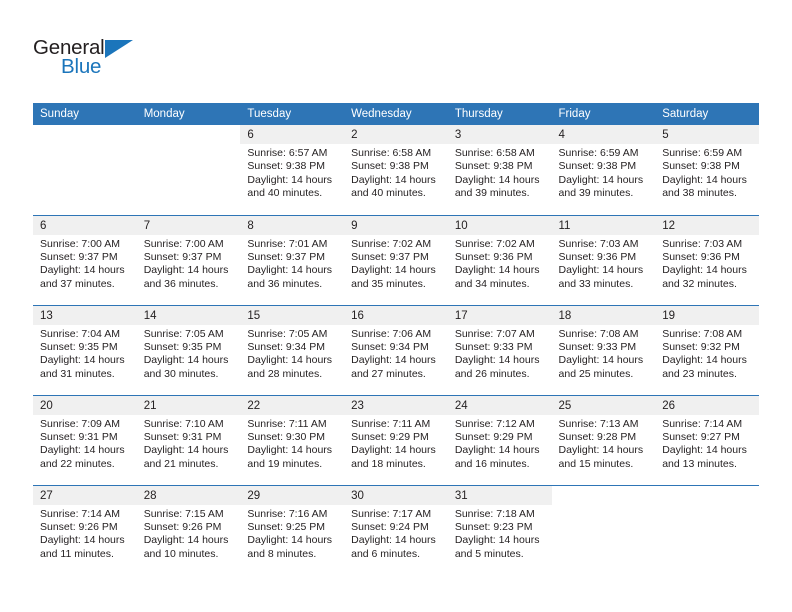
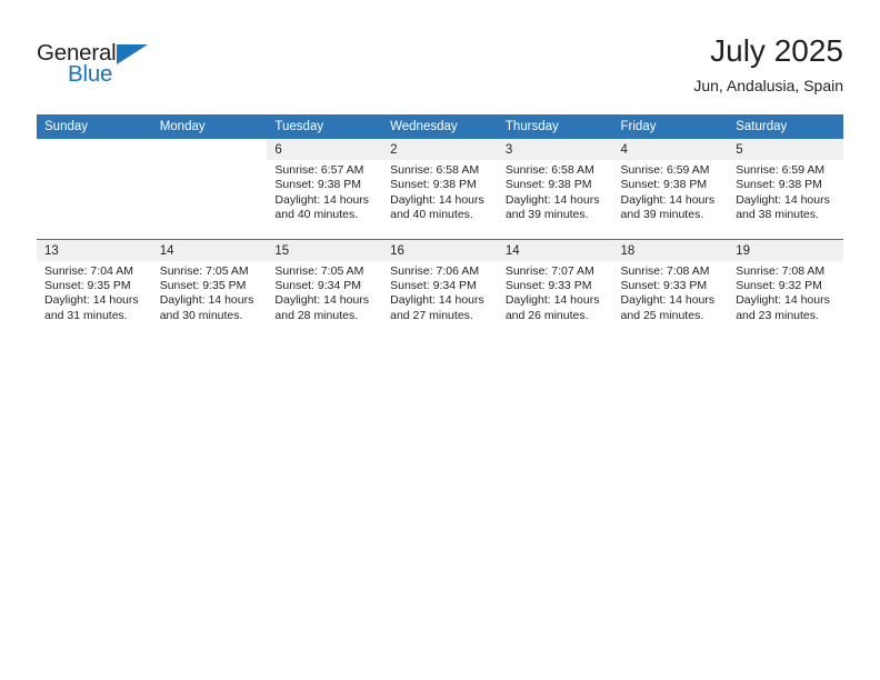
  General
  Blue
+ July 2025
+ Jun, Andalusia, Spain
  Sunday	Monday	Tuesday	Wednesday	Thursday	Friday	Saturday
  		6Sunrise: 6:57 AMSunset: 9:38 PMDaylight: 14 hours and 40 minutes.	2Sunrise: 6:58 AMSunset: 9:38 PMDaylight: 14 hours and 40 minutes.	3Sunrise: 6:58 AMSunset: 9:38 PMDaylight: 14 hours and 39 minutes.	4Sunrise: 6:59 AMSunset: 9:38 PMDaylight: 14 hours and 39 minutes.	5Sunrise: 6:59 AMSunset: 9:38 PMDaylight: 14 hours and 38 minutes.
- 6Sunrise: 7:00 AMSunset: 9:37 PMDaylight: 14 hours and 37 minutes.	7Sunrise: 7:00 AMSunset: 9:37 PMDaylight: 14 hours and 36 minutes.	8Sunrise: 7:01 AMSunset: 9:37 PMDaylight: 14 hours and 36 minutes.	9Sunrise: 7:02 AMSunset: 9:37 PMDaylight: 14 hours and 35 minutes.	10Sunrise: 7:02 AMSunset: 9:36 PMDaylight: 14 hours and 34 minutes.	11Sunrise: 7:03 AMSunset: 9:36 PMDaylight: 14 hours and 33 minutes.	12Sunrise: 7:03 AMSunset: 9:36 PMDaylight: 14 hours and 32 minutes.
- 13Sunrise: 7:04 AMSunset: 9:35 PMDaylight: 14 hours and 31 minutes.	14Sunrise: 7:05 AMSunset: 9:35 PMDaylight: 14 hours and 30 minutes.	15Sunrise: 7:05 AMSunset: 9:34 PMDaylight: 14 hours and 28 minutes.	16Sunrise: 7:06 AMSunset: 9:34 PMDaylight: 14 hours and 27 minutes.	17Sunrise: 7:07 AMSunset: 9:33 PMDaylight: 14 hours and 26 minutes.	18Sunrise: 7:08 AMSunset: 9:33 PMDaylight: 14 hours and 25 minutes.	19Sunrise: 7:08 AMSunset: 9:32 PMDaylight: 14 hours and 23 minutes.
+ 13Sunrise: 7:04 AMSunset: 9:35 PMDaylight: 14 hours and 31 minutes.	14Sunrise: 7:05 AMSunset: 9:35 PMDaylight: 14 hours and 30 minutes.	15Sunrise: 7:05 AMSunset: 9:34 PMDaylight: 14 hours and 28 minutes.	16Sunrise: 7:06 AMSunset: 9:34 PMDaylight: 14 hours and 27 minutes.	14Sunrise: 7:07 AMSunset: 9:33 PMDaylight: 14 hours and 26 minutes.	18Sunrise: 7:08 AMSunset: 9:33 PMDaylight: 14 hours and 25 minutes.	19Sunrise: 7:08 AMSunset: 9:32 PMDaylight: 14 hours and 23 minutes.
- 20Sunrise: 7:09 AMSunset: 9:31 PMDaylight: 14 hours and 22 minutes.	21Sunrise: 7:10 AMSunset: 9:31 PMDaylight: 14 hours and 21 minutes.	22Sunrise: 7:11 AMSunset: 9:30 PMDaylight: 14 hours and 19 minutes.	23Sunrise: 7:11 AMSunset: 9:29 PMDaylight: 14 hours and 18 minutes.	24Sunrise: 7:12 AMSunset: 9:29 PMDaylight: 14 hours and 16 minutes.	25Sunrise: 7:13 AMSunset: 9:28 PMDaylight: 14 hours and 15 minutes.	26Sunrise: 7:14 AMSunset: 9:27 PMDaylight: 14 hours and 13 minutes.
- 27Sunrise: 7:14 AMSunset: 9:26 PMDaylight: 14 hours and 11 minutes.	28Sunrise: 7:15 AMSunset: 9:26 PMDaylight: 14 hours and 10 minutes.	29Sunrise: 7:16 AMSunset: 9:25 PMDaylight: 14 hours and 8 minutes.	30Sunrise: 7:17 AMSunset: 9:24 PMDaylight: 14 hours and 6 minutes.	31Sunrise: 7:18 AMSunset: 9:23 PMDaylight: 14 hours and 5 minutes.
